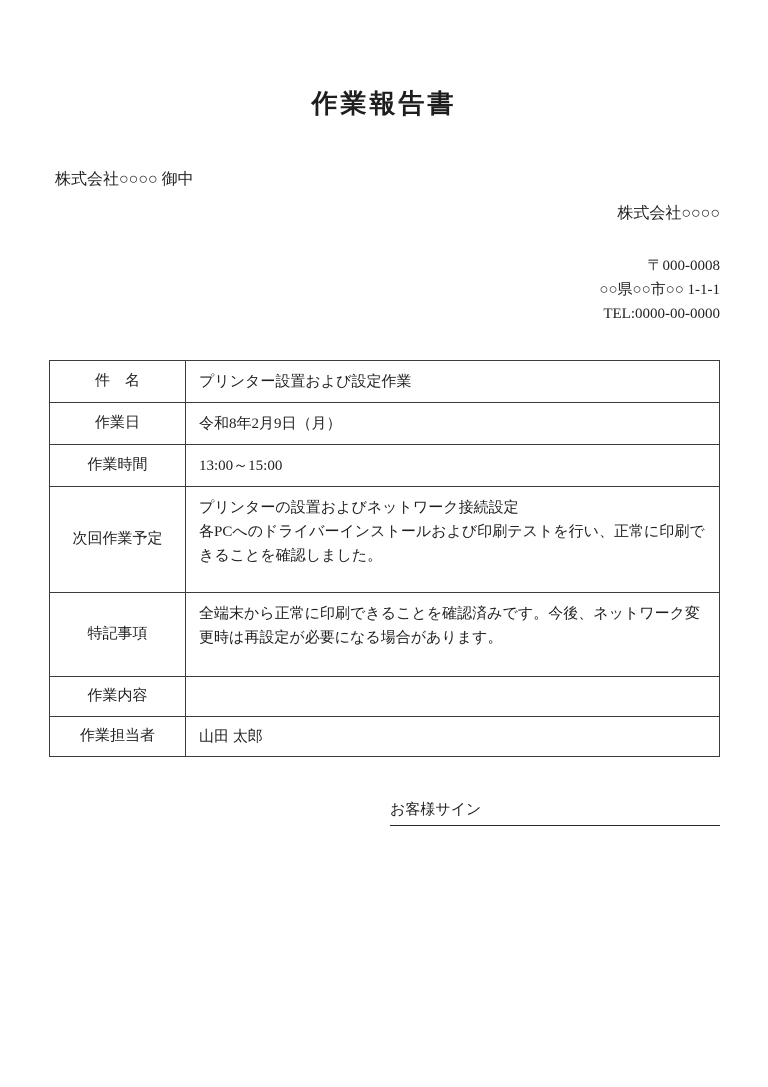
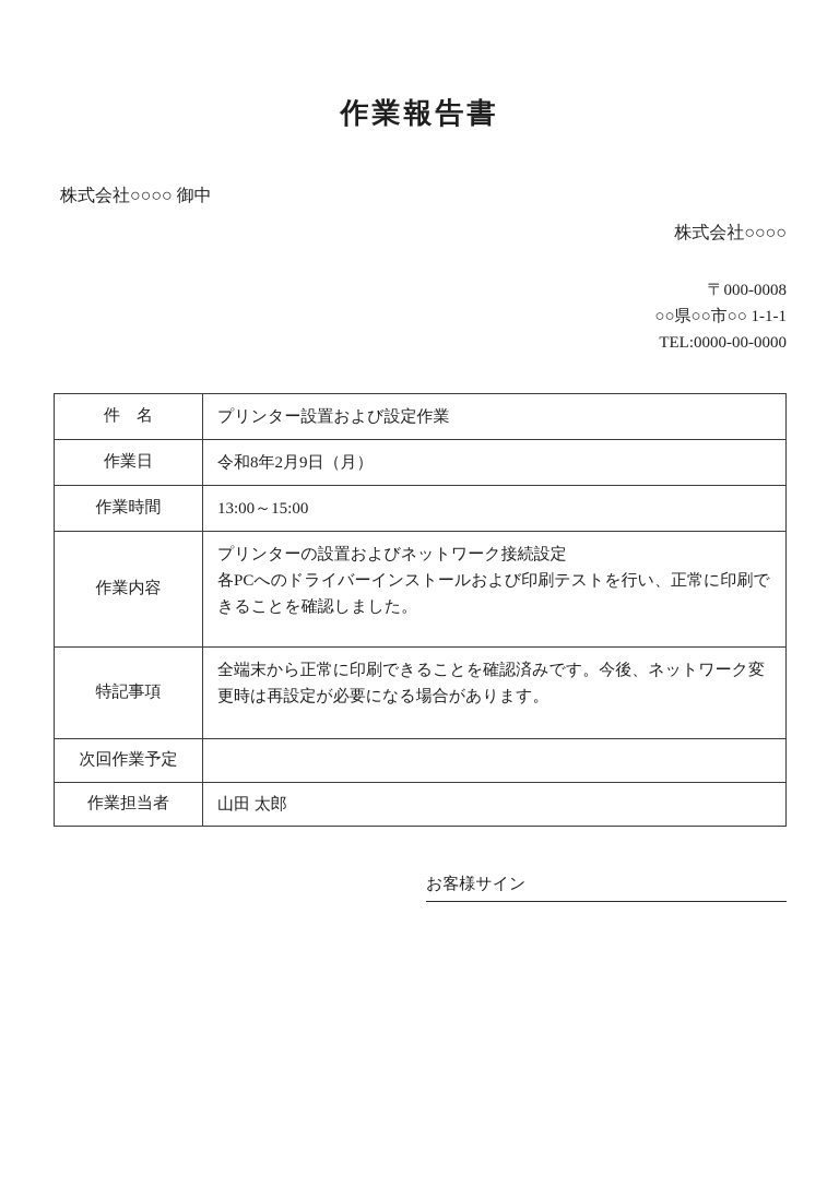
  作業報告書
  株式会社○○○○ 御中
  株式会社○○○○
  〒000-0008
  ○○県○○市○○ 1-1-1
  TEL:0000-00-0000
  件 名	プリンター設置および設定作業
  作業日	令和8年2月9日（月）
  作業時間	13:00～15:00
- 次回作業予定	プリンターの設置およびネットワーク接続設定 各PCへのドライバーインストールおよび印刷テストを行い、正常に印刷できることを確認しました。
+ 作業内容	プリンターの設置およびネットワーク接続設定 各PCへのドライバーインストールおよび印刷テストを行い、正常に印刷できることを確認しました。
  特記事項	全端末から正常に印刷できることを確認済みです。今後、ネットワーク変更時は再設定が必要になる場合があります。
- 作業内容
+ 次回作業予定
  作業担当者	山田 太郎
  お客様サイン
